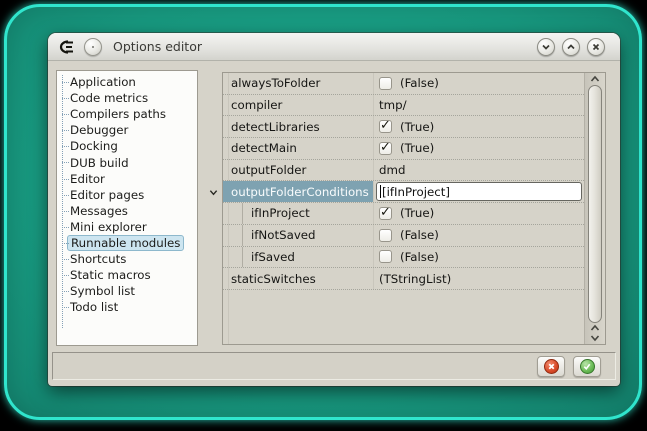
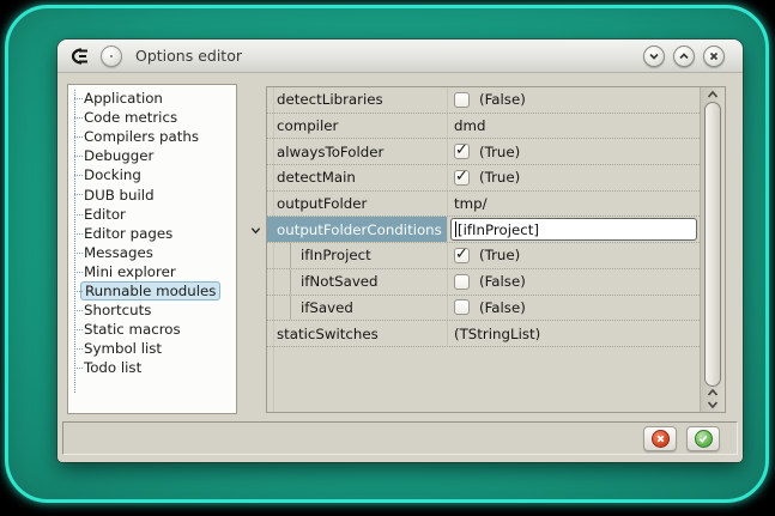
  Options editor
  Application
  Code metrics
  Compilers paths
  Debugger
  Docking
  DUB build
  Editor
  Editor pages
  Messages
  Mini explorer
  Runnable modules
  Shortcuts
  Static macros
  Symbol list
  Todo list
- alwaysToFolder
+ detectLibraries
  (False)
  compiler
- tmp/
+ dmd
- detectLibraries
+ alwaysToFolder
  (True)
  detectMain
  (True)
  outputFolder
- dmd
+ tmp/
  outputFolderConditions
  [ifInProject]
  ifInProject
  (True)
  ifNotSaved
  (False)
  ifSaved
  (False)
  staticSwitches
  (TStringList)
